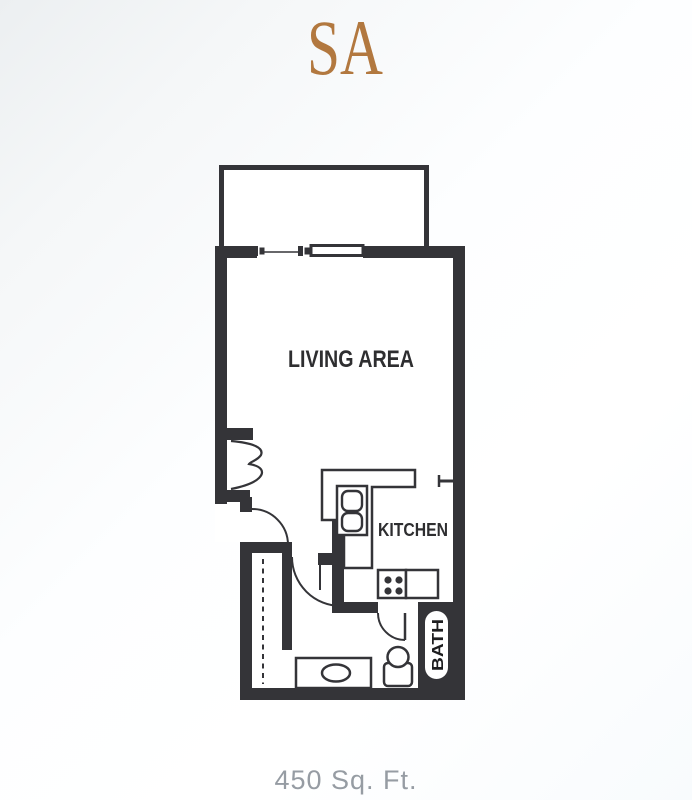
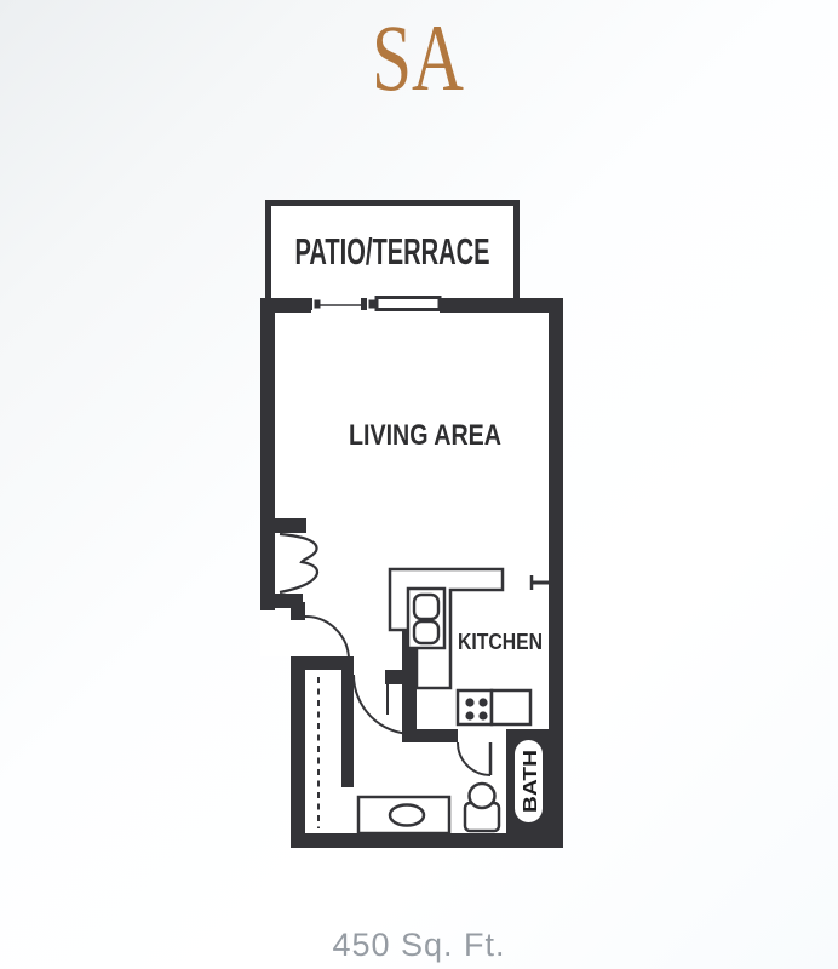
  SA
+ PATIO/TERRACE
  LIVING AREA
  KITCHEN
  450 Sq. Ft.
